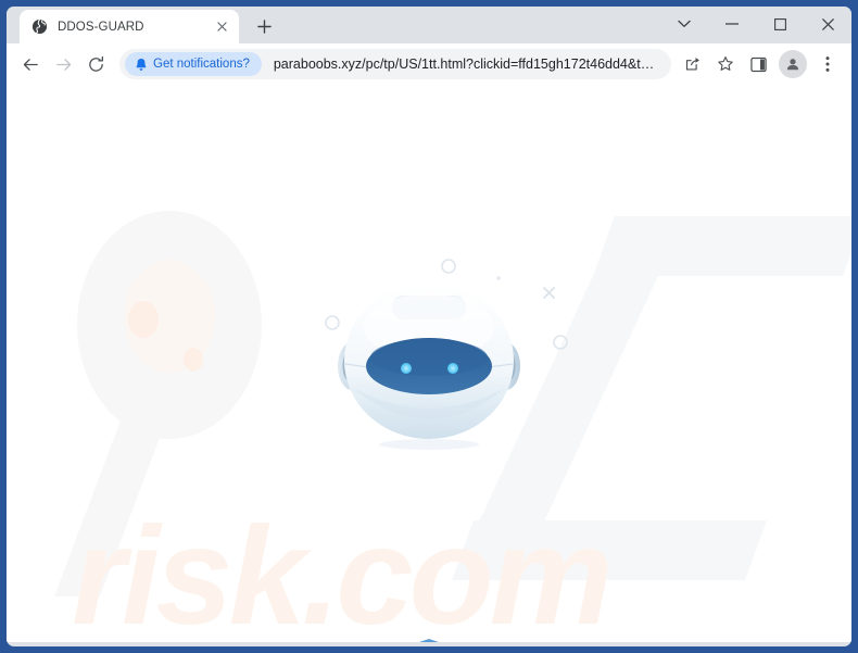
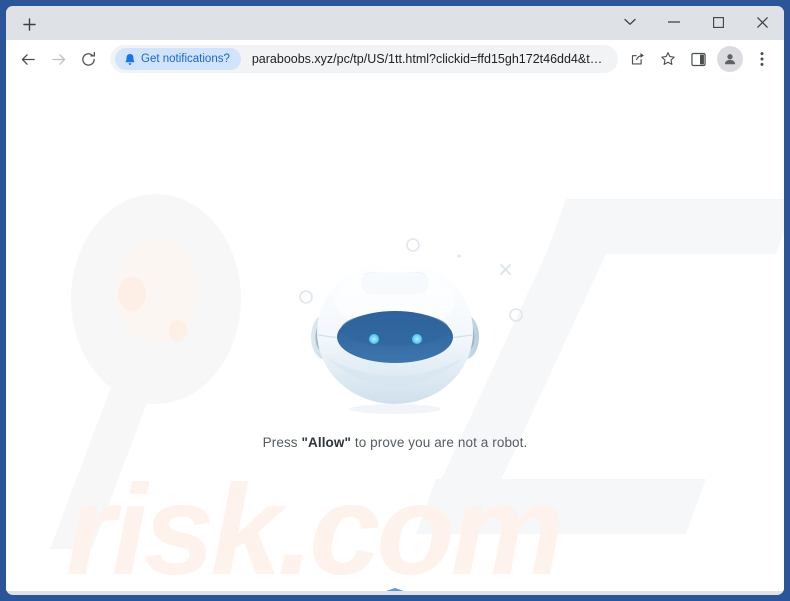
- DDOS-GUARD
  Get notifications?
  paraboobs.xyz/pc/tp/US/1tt.html?clickid=ffd15gh172t46dd4&t1=
  risk.com
+ Press "Allow" to prove you are not a robot.
